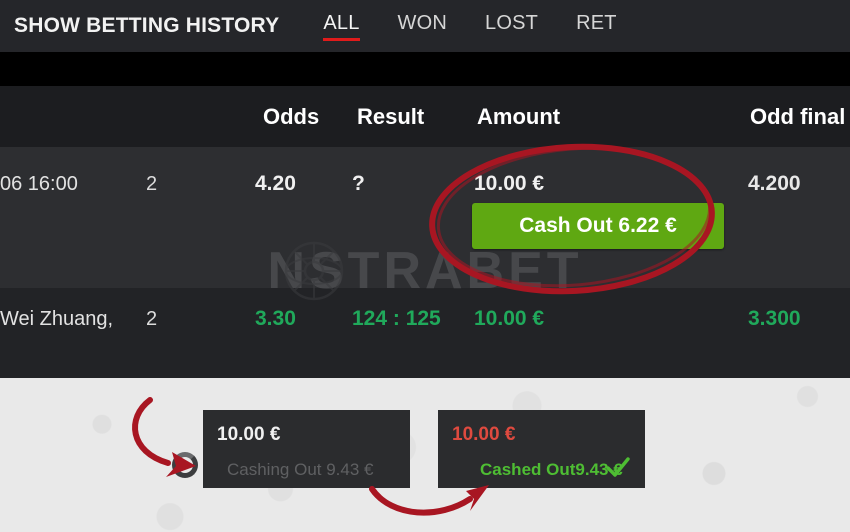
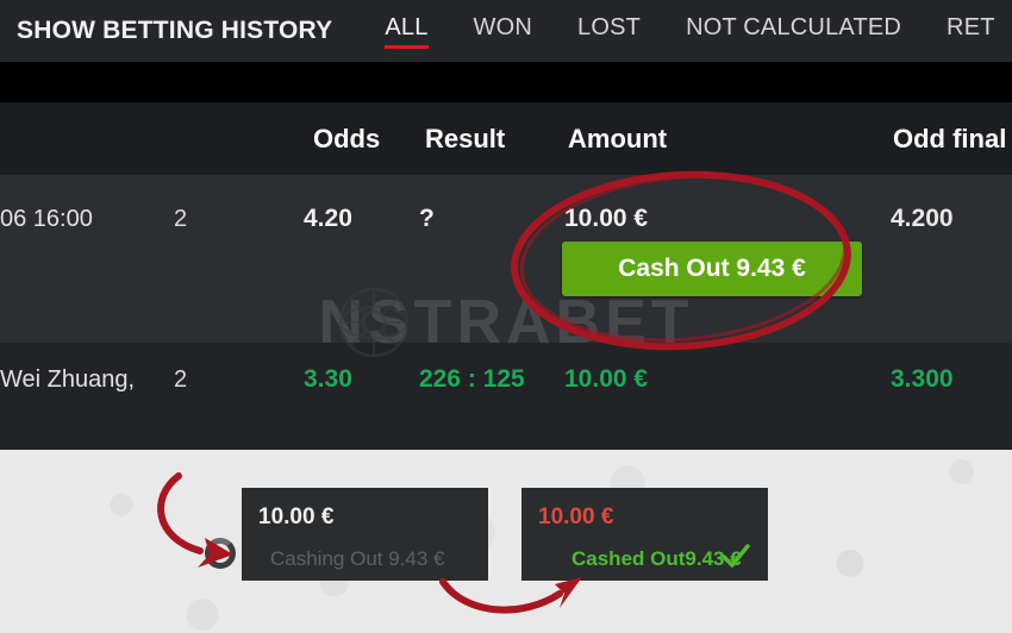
  SHOW BETTING HISTORY
  ALL
  WON
  LOST
+ NOT CALCULATED
  RET
  Odds
  Result
  Amount
  Odd final
  06 16:00
  2
  4.20
  ?
  10.00 €
  4.200
  N
  STRABET
- Cash Out 6.22 €
+ Cash Out 9.43 €
  Wei Zhuang,
  2
  3.30
- 124 : 125
+ 226 : 125
  10.00 €
  3.300
  10.00 €
  Cashing Out 9.43 €
  10.00 €
  Cashed Out9.43
